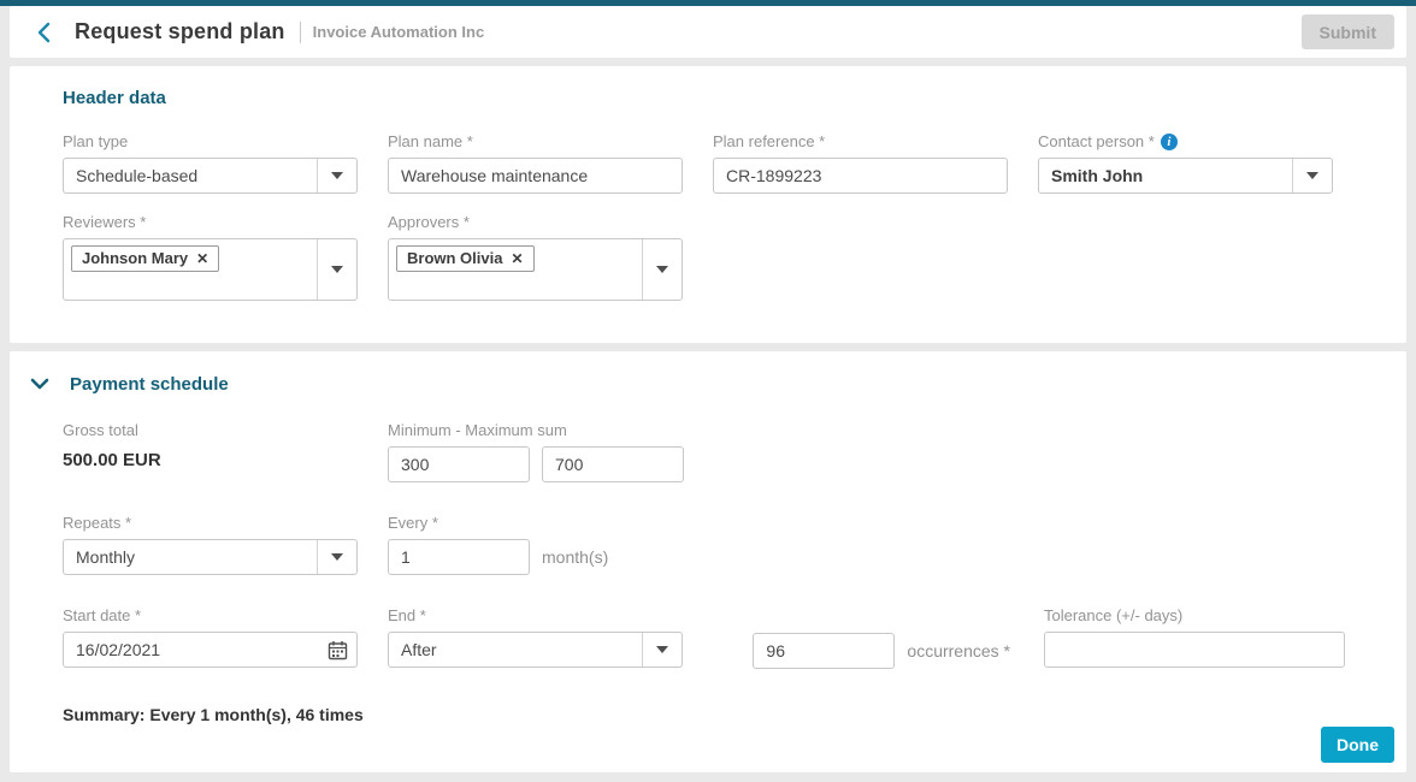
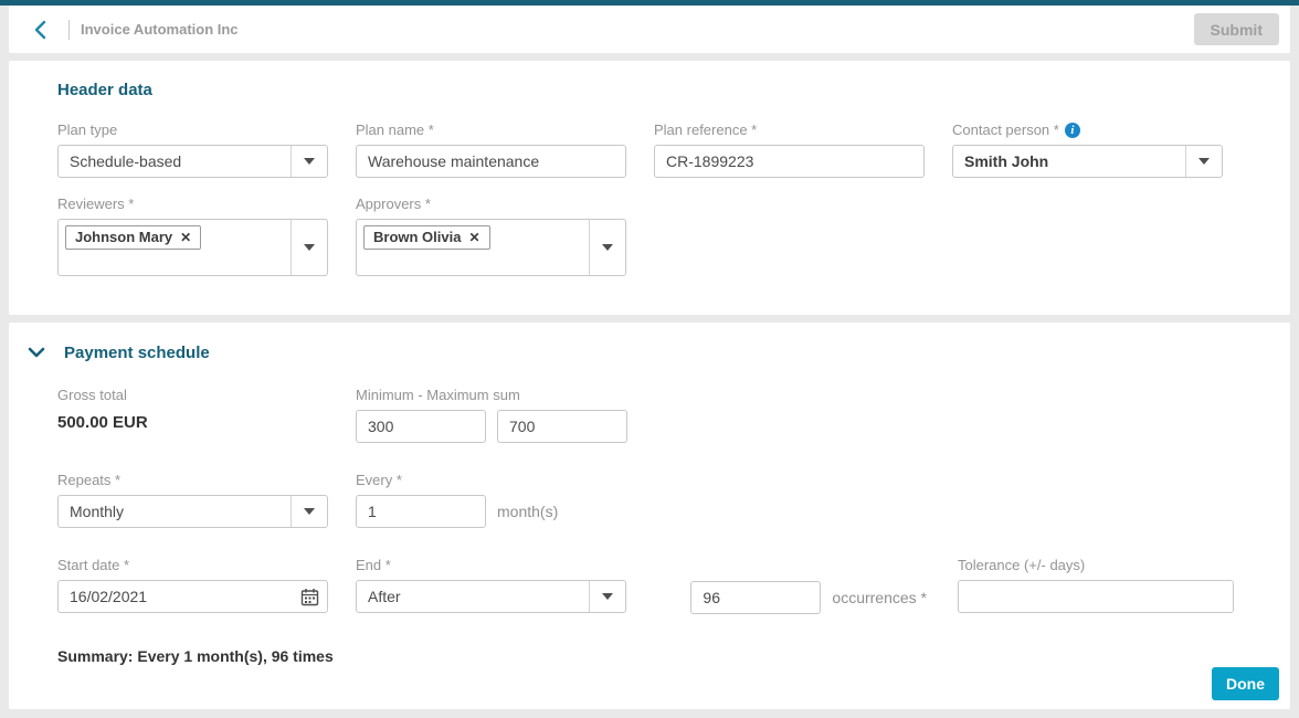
- Request spend plan
  Invoice Automation Inc
  Submit
  Header data
  Plan type
  Schedule-based
  Plan name *
  Warehouse maintenance
  Plan reference *
  CR-1899223
  Contact person *
  i
  Smith John
  Reviewers *
  Johnson Mary
  ✕
  Approvers *
  Brown Olivia
  ✕
  Payment schedule
  Gross total
  500.00 EUR
  Minimum - Maximum sum
  300
  700
  Repeats *
  Monthly
  Every *
  1
  month(s)
  Start date *
  16/02/2021
  End *
  After
  96
  occurrences *
  Tolerance (+/- days)
- Summary: Every 1 month(s), 46 times
+ Summary: Every 1 month(s), 96 times
  Done
